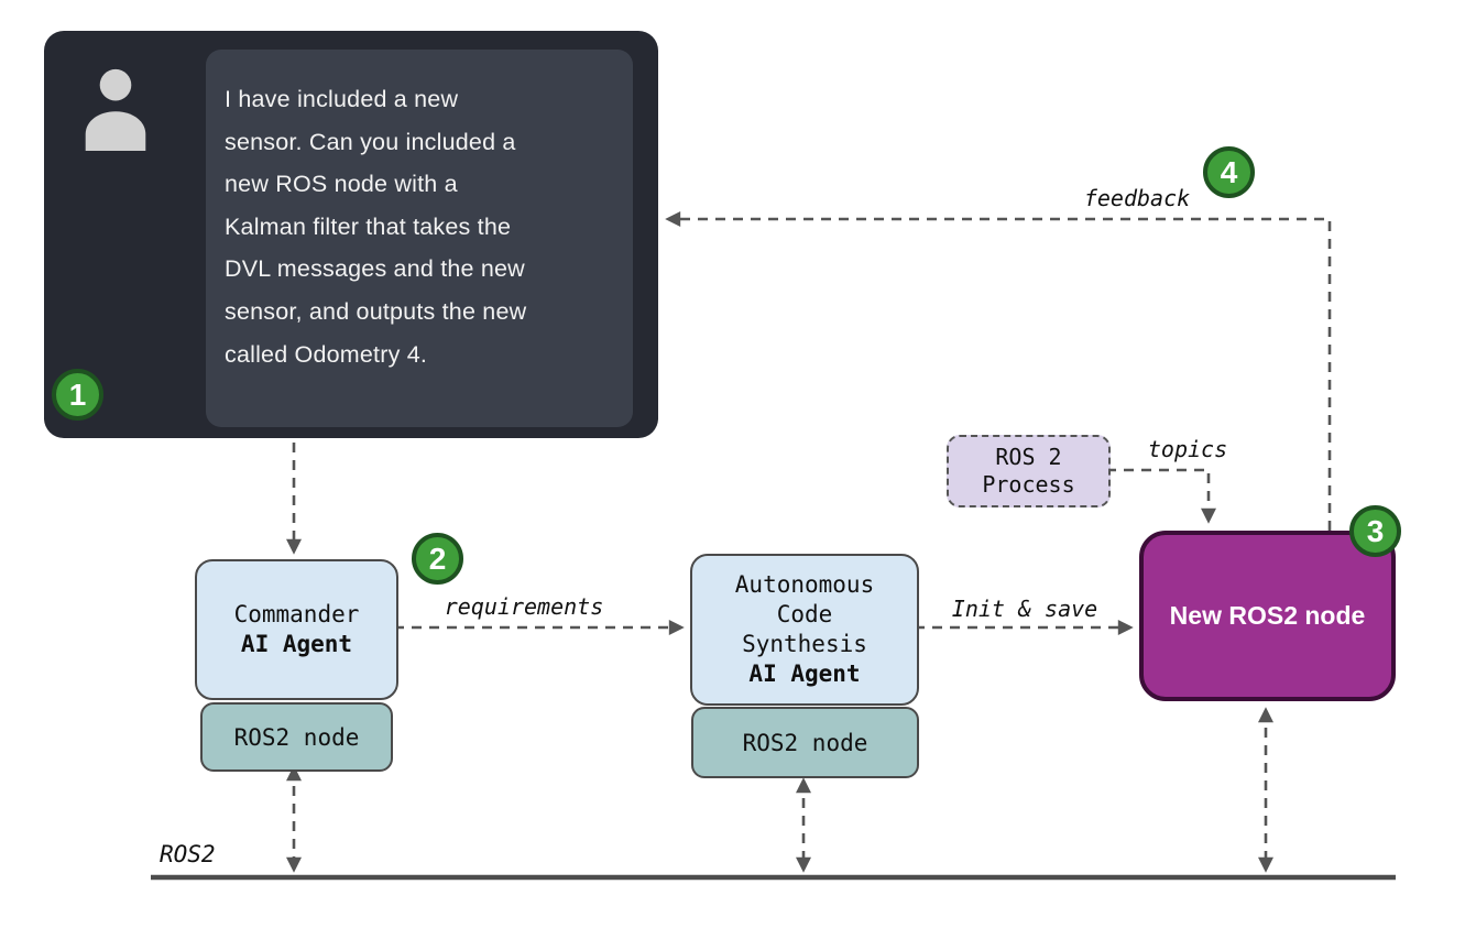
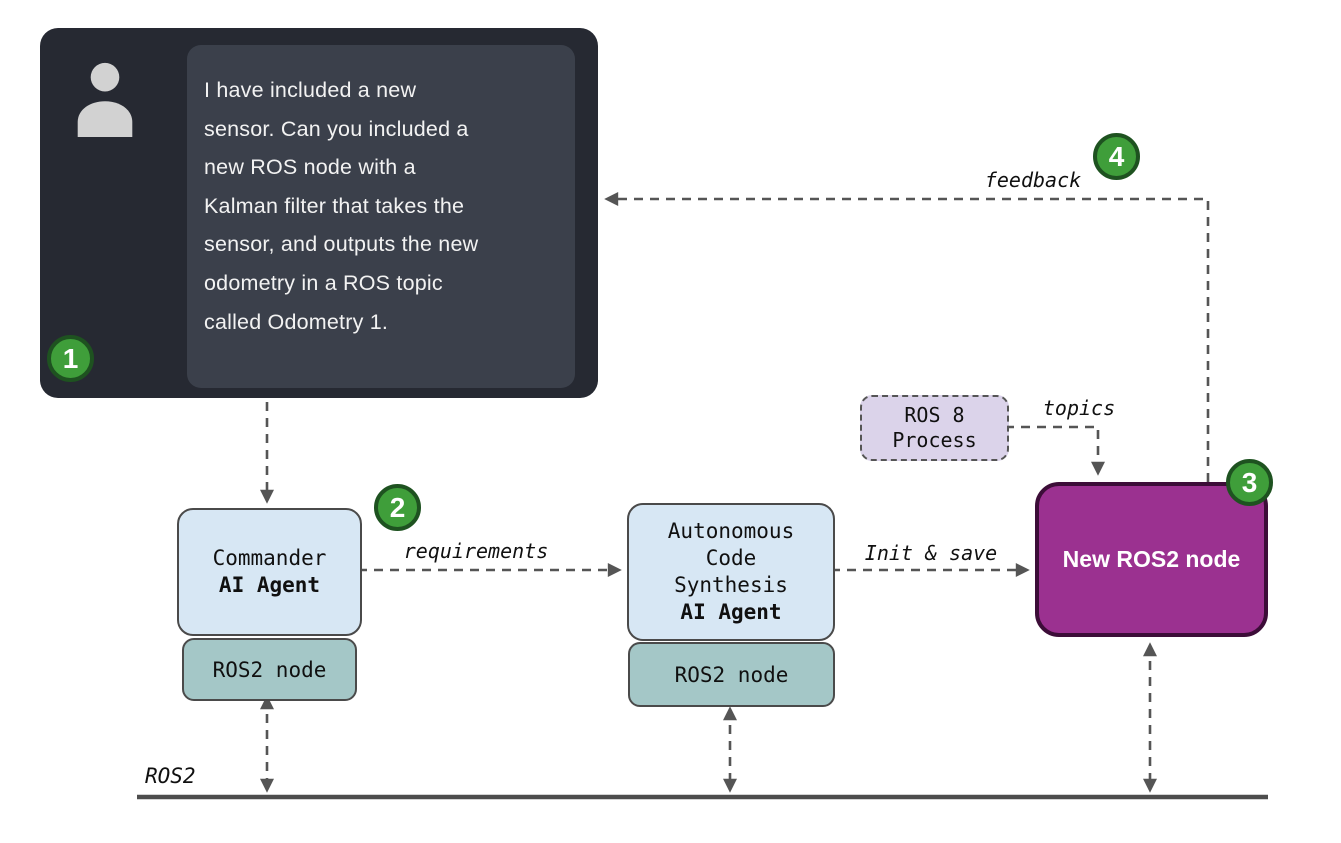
  I have included a new
  sensor. Can you included a
  new ROS node with a
  Kalman filter that takes the
- DVL messages and the new
  sensor, and outputs the new
+ odometry in a ROS topic
- called Odometry 4.
+ called Odometry 1.
  1
  2
  3
  4
  Commander
  AI Agent
  ROS2 node
  Autonomous
  Code
  Synthesis
  AI Agent
  ROS2 node
- ROS 2
+ ROS 8
  Process
  New ROS2 node
  requirements
  Init & save
  topics
  feedback
  ROS2
